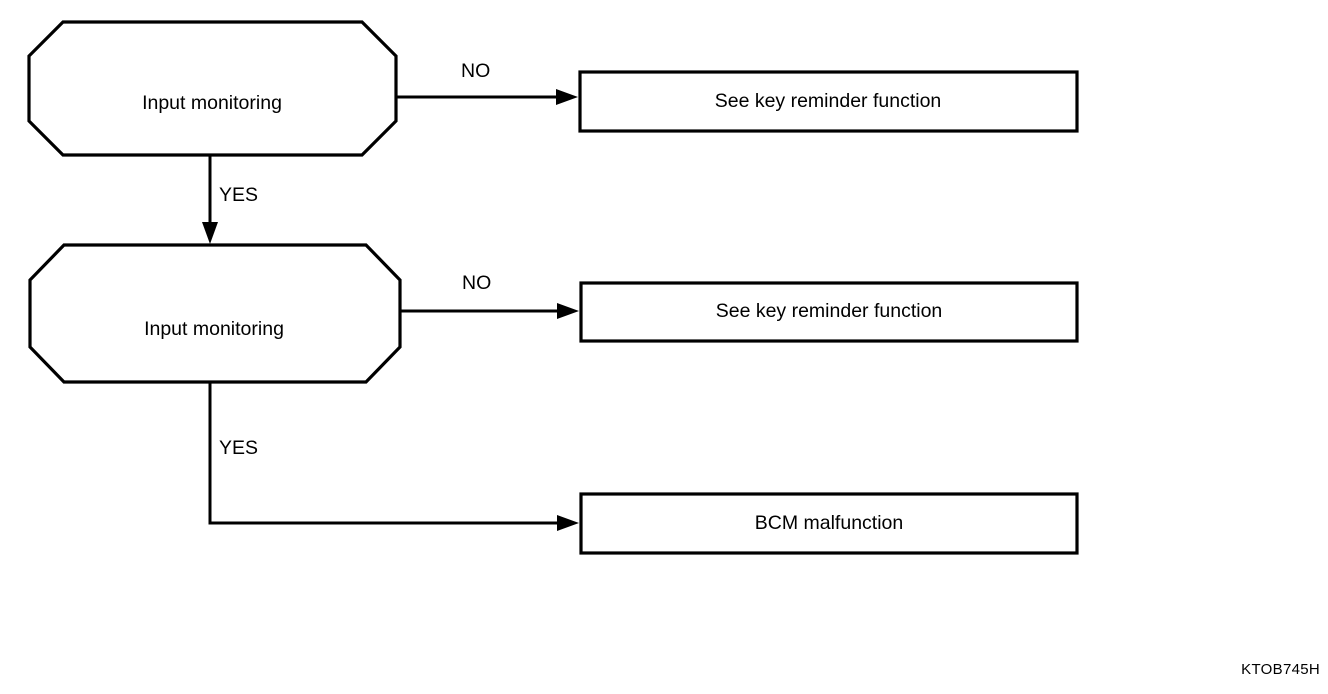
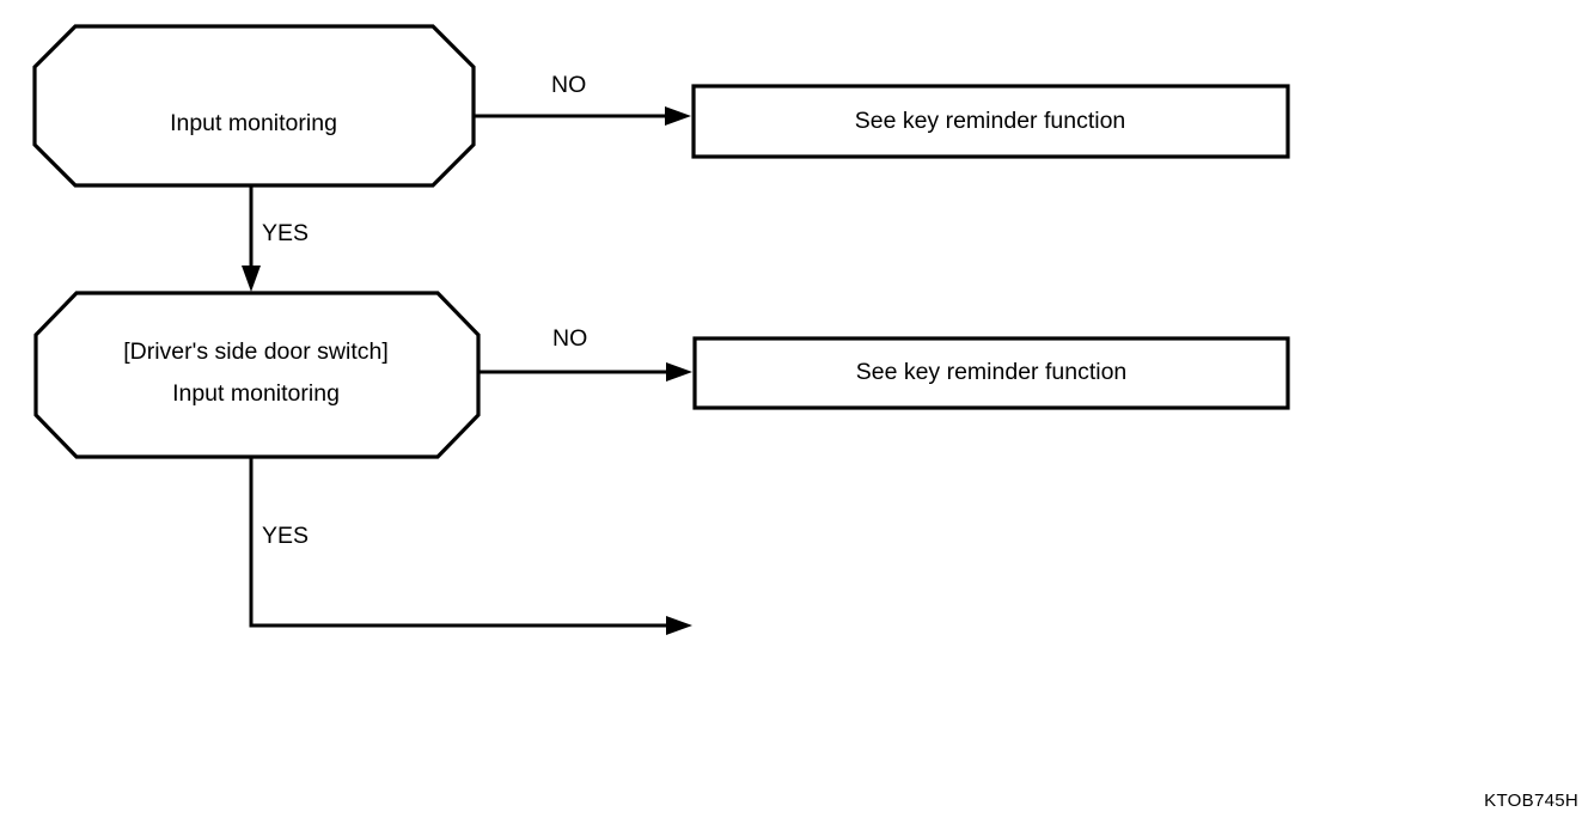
  Input monitoring
+ [Driver's side door switch]
  Input monitoring
  See key reminder function
  See key reminder function
- BCM malfunction
  NO
  YES
  NO
  YES
  KTOB745H
